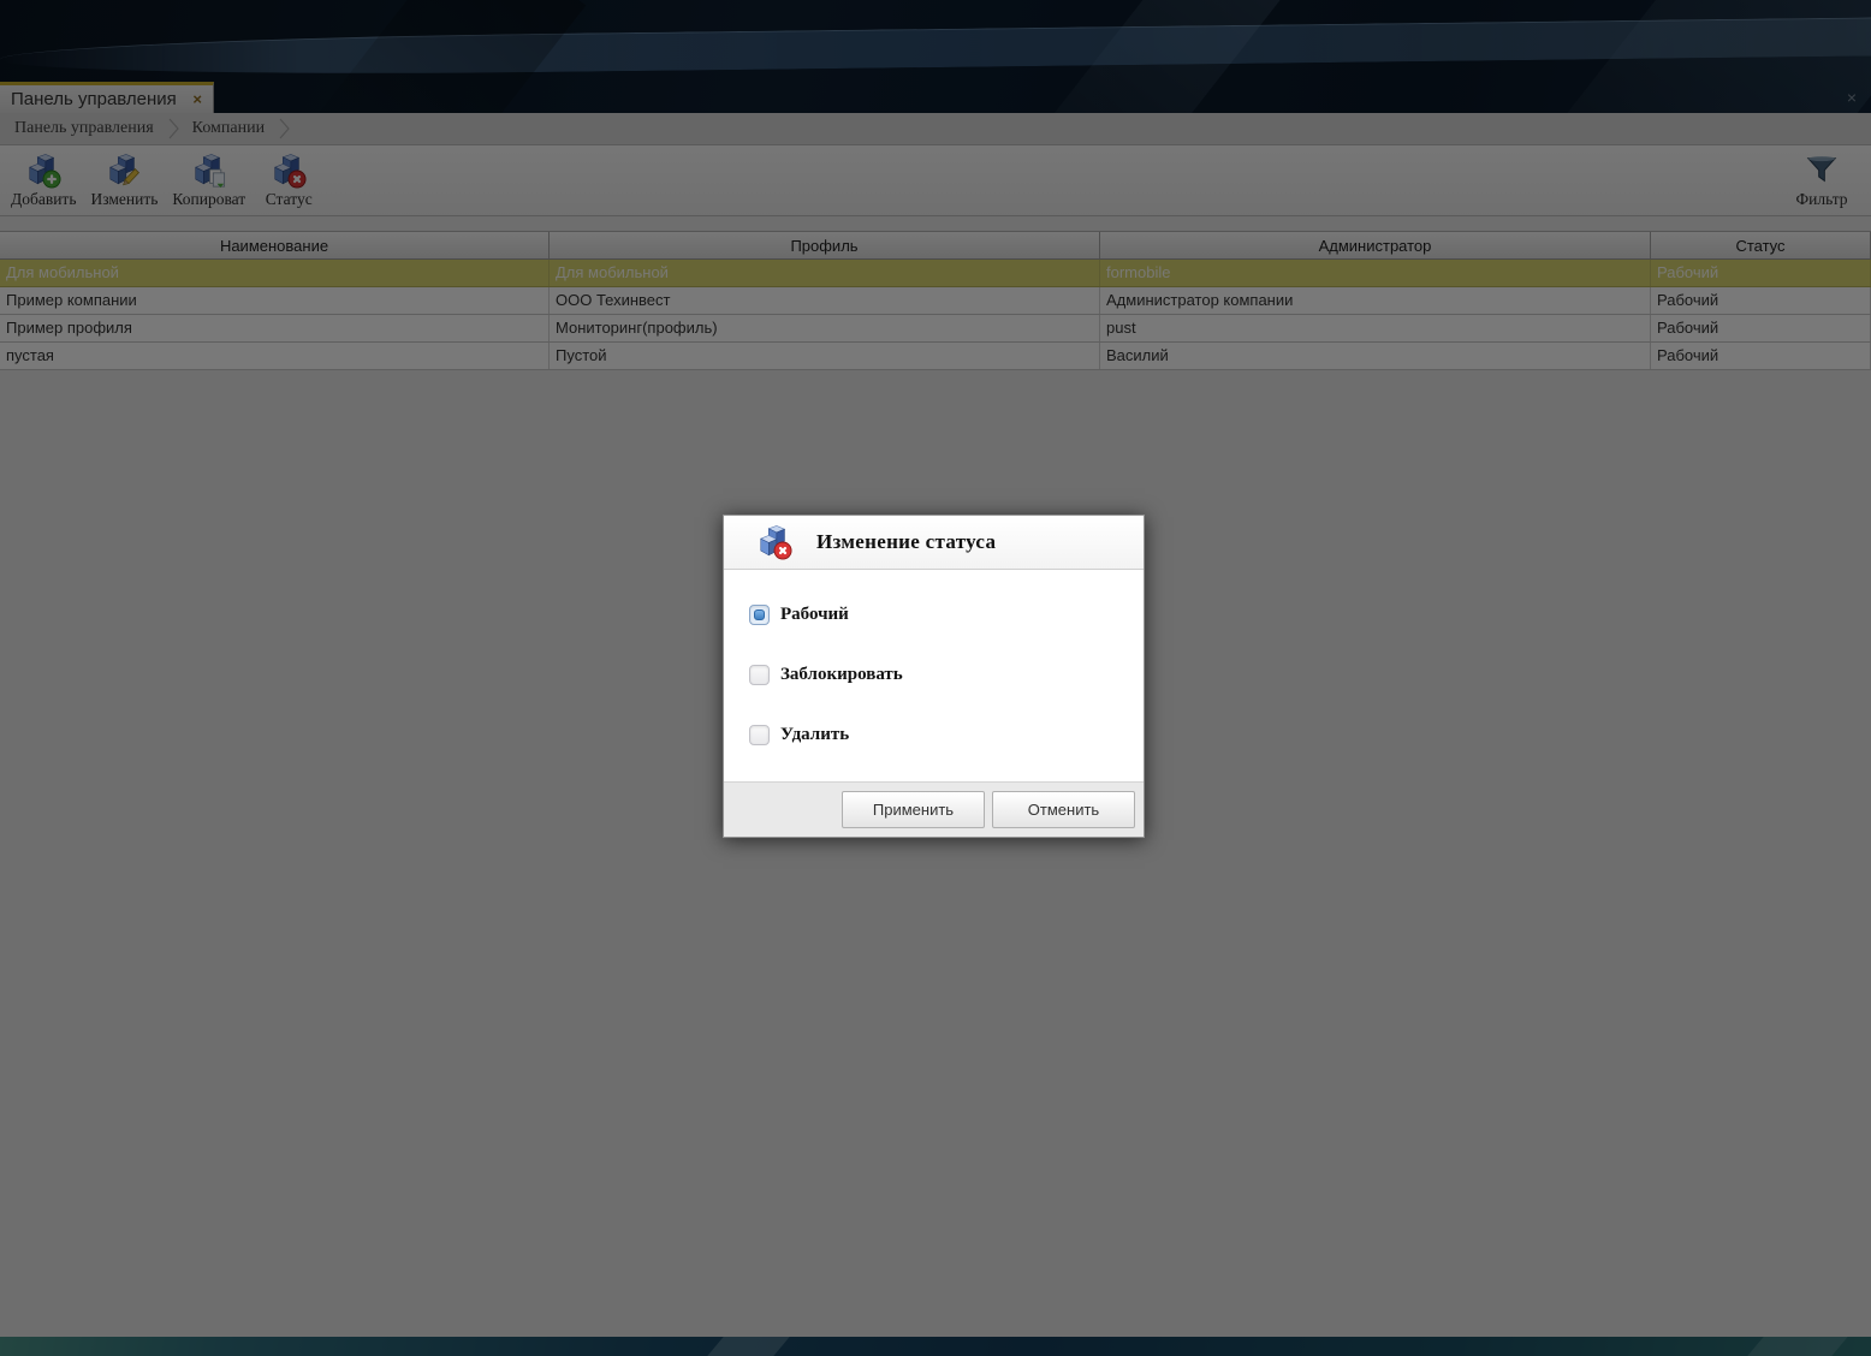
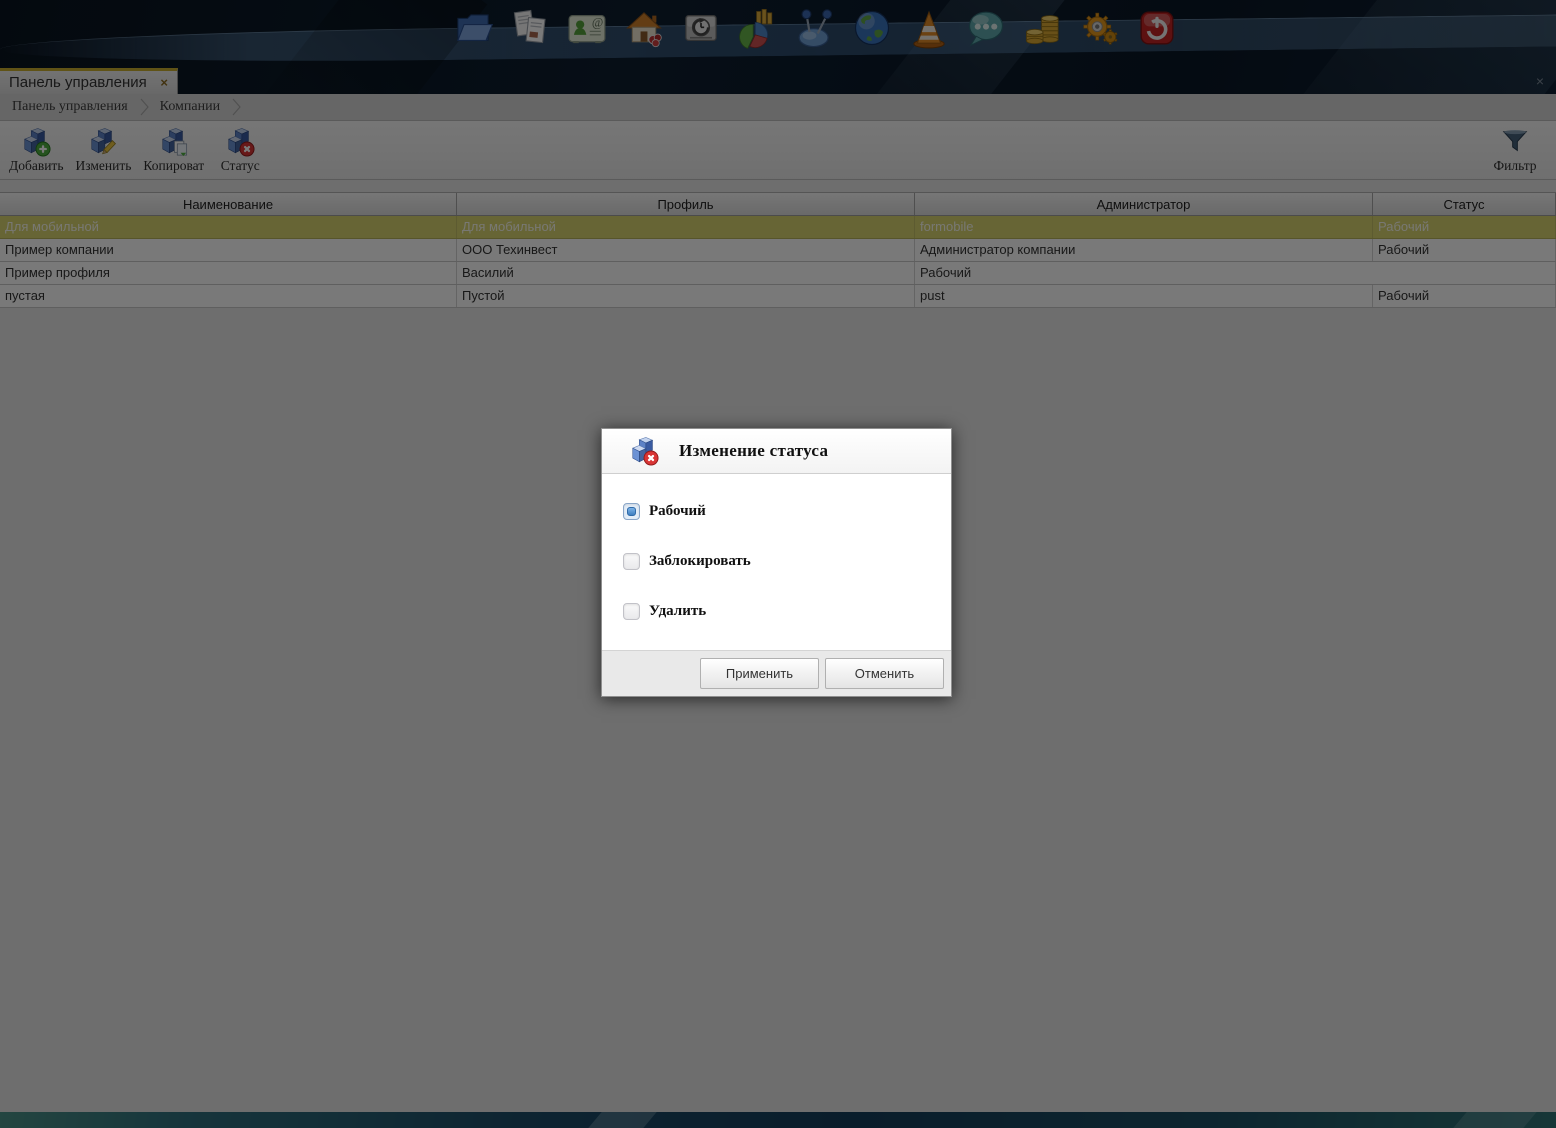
+ @
  Панель управления
  ×
  ×
  Панель управления
  Компании
  Добавить
  Изменить
  Копироват
  Статус
  Фильтр
  Наименование
  Профиль
  Администратор
  Статус
  Для мобильной
  Для мобильной
  formobile
  Рабочий
  Пример компании
  ООО Техинвест
  Администратор компании
  Рабочий
  Пример профиля
- Мониторинг(профиль)
- pust
+ Василий
  Рабочий
  пустая
  Пустой
- Василий
+ pust
  Рабочий
  Изменение статуса
  Рабочий
  Заблокировать
  Удалить
  Применить
  Отменить
